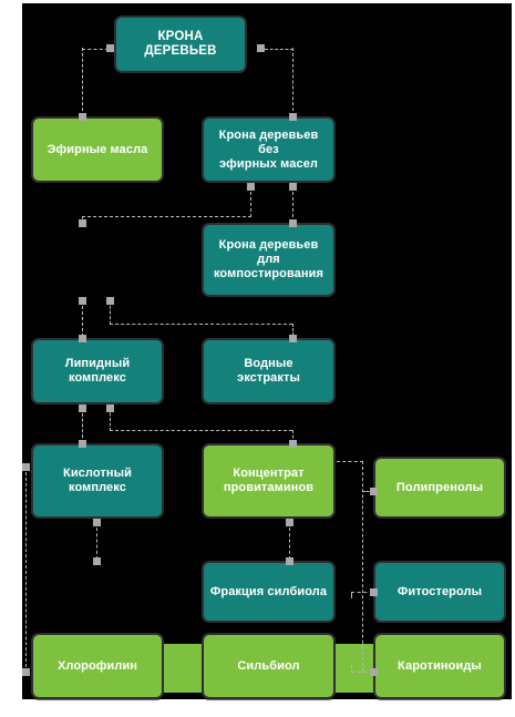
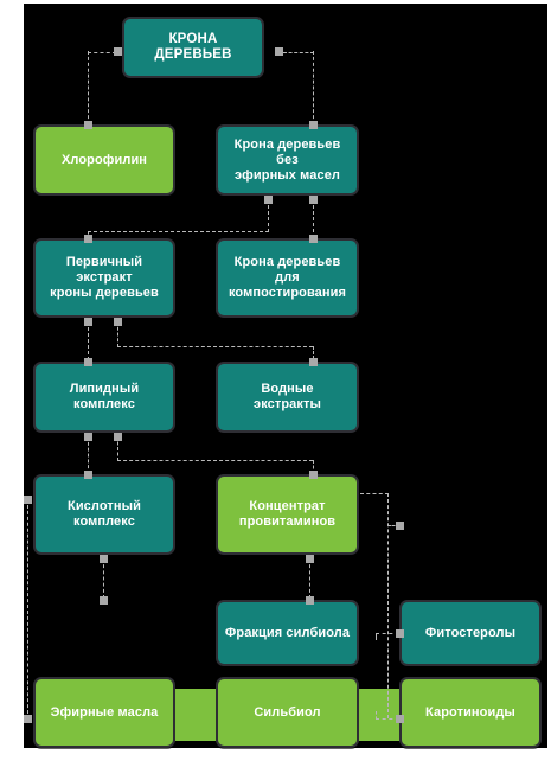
  КРОНА ДЕРЕВЬЕВ
- Эфирные масла
+ Хлорофилин
  Крона деревьев
  без
  эфирных масел
+ Первичный
+ экстракт
+ кроны деревьев
  Крона деревьев
  для
  компостирования
  Липидный
  комплекс
  Водные
  экстракты
  Кислотный
  комплекс
  Концентрат
  провитаминов
- Полипренолы
  Фракция силбиола
  Фитостеролы
- Хлорофилин
+ Эфирные масла
  Сильбиол
  Каротиноиды
